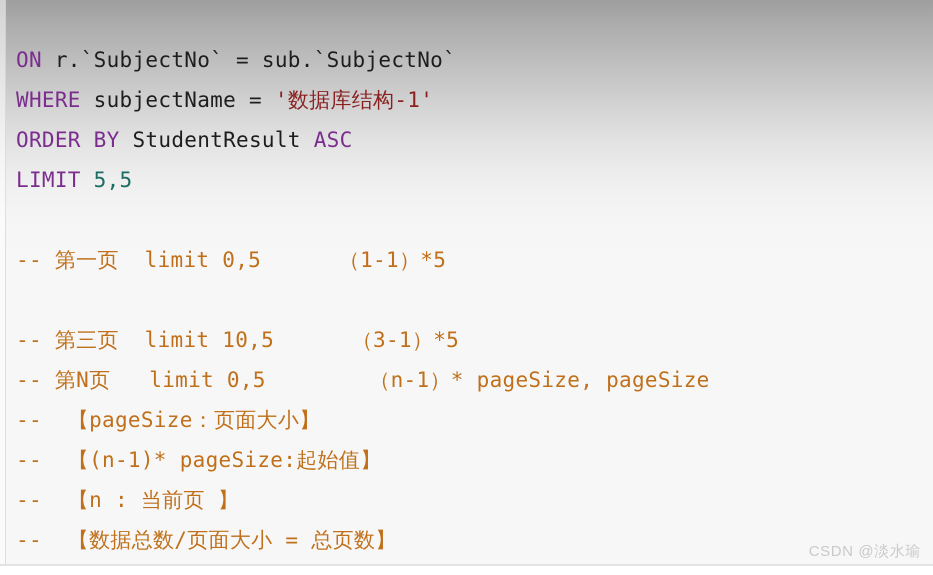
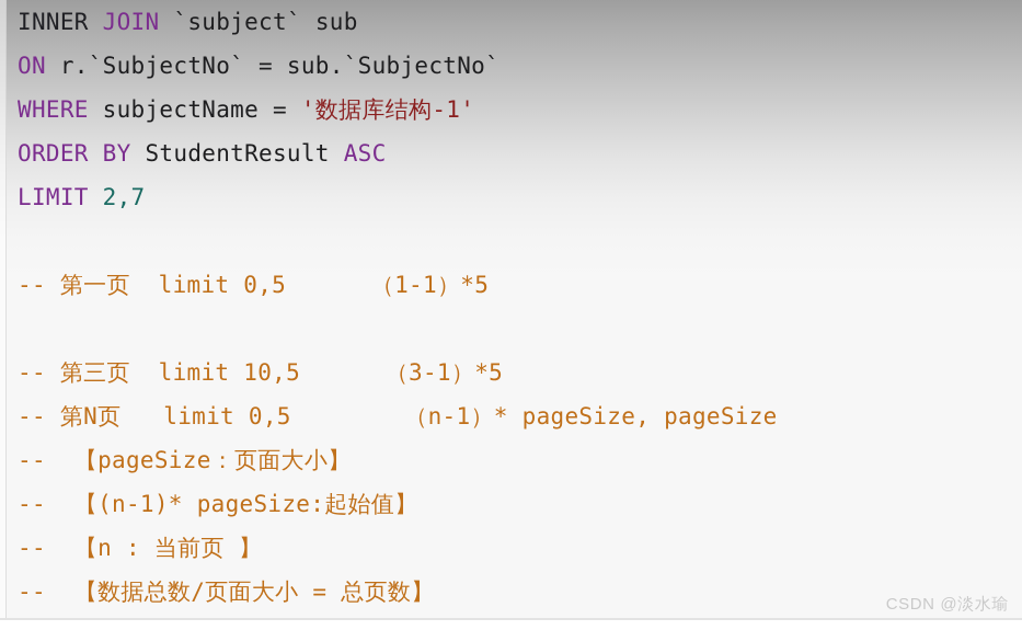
+ INNER JOIN `subject` sub
  ON r.`SubjectNo` = sub.`SubjectNo`
  WHERE subjectName = '数据库结构-1'
  ORDER BY StudentResult ASC
- LIMIT 5,5
+ LIMIT 2,7
  -- 第一页 limit 0,5 （1-1）*5
  -- 第三页 limit 10,5 （3-1）*5
  -- 第N页 limit 0,5 （n-1）* pageSize, pageSize
  -- 【pageSize：页面大小】
  -- 【(n-1)* pageSize:起始值】
  -- 【n : 当前页 】
  -- 【数据总数/页面大小 = 总页数】
  CSDN @淡水瑜
